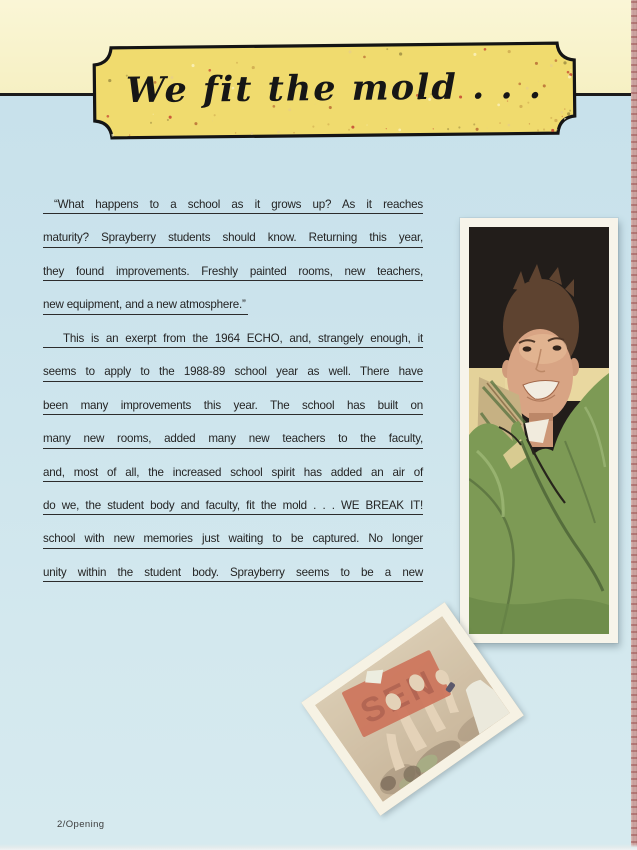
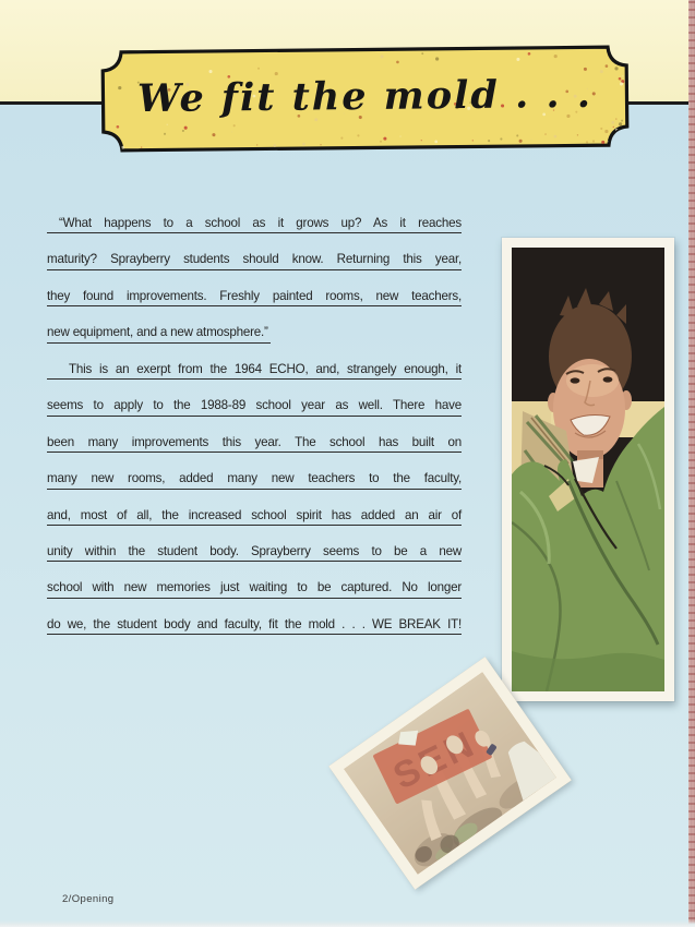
  We fit the mold . . .
  “What happens to a school as it grows up? As it reaches
  maturity? Sprayberry students should know. Returning this year,
  they found improvements. Freshly painted rooms, new teachers,
  new equipment, and a new atmosphere.”
  This is an exerpt from the 1964 ECHO, and, strangely enough, it
  seems to apply to the 1988-89 school year as well. There have
  been many improvements this year. The school has built on
  many new rooms, added many new teachers to the faculty,
  and, most of all, the increased school spirit has added an air of
- do we, the student body and faculty, fit the mold . . . WE BREAK IT!
+ unity within the student body. Sprayberry seems to be a new
  school with new memories just waiting to be captured. No longer
- unity within the student body. Sprayberry seems to be a new
+ do we, the student body and faculty, fit the mold . . . WE BREAK IT!
  2/Opening
